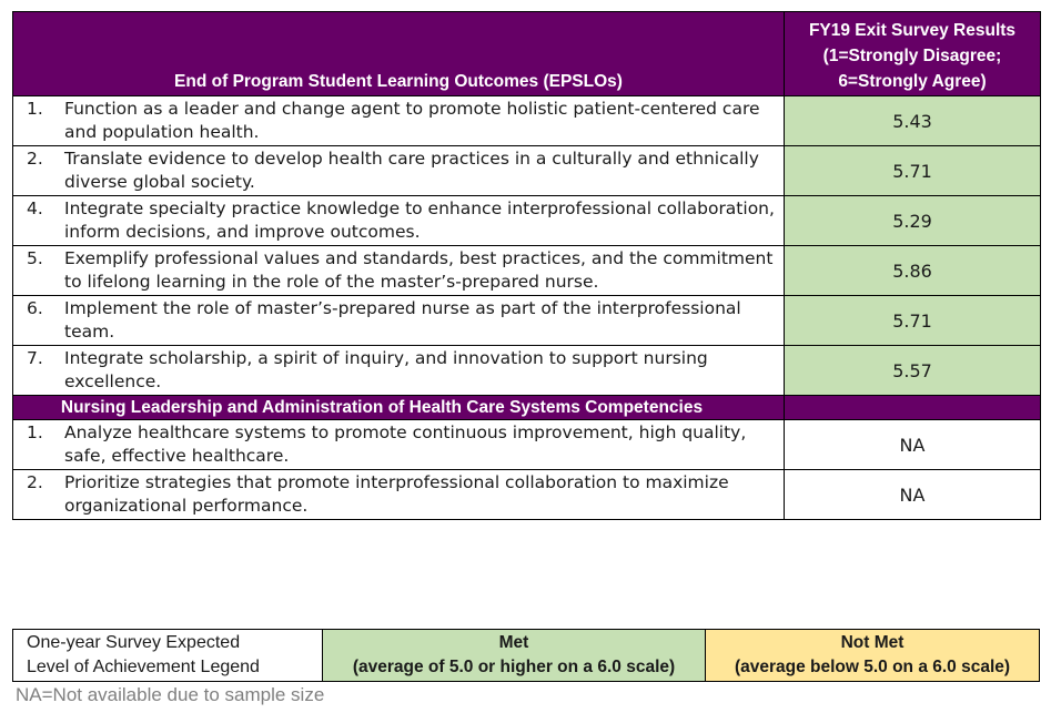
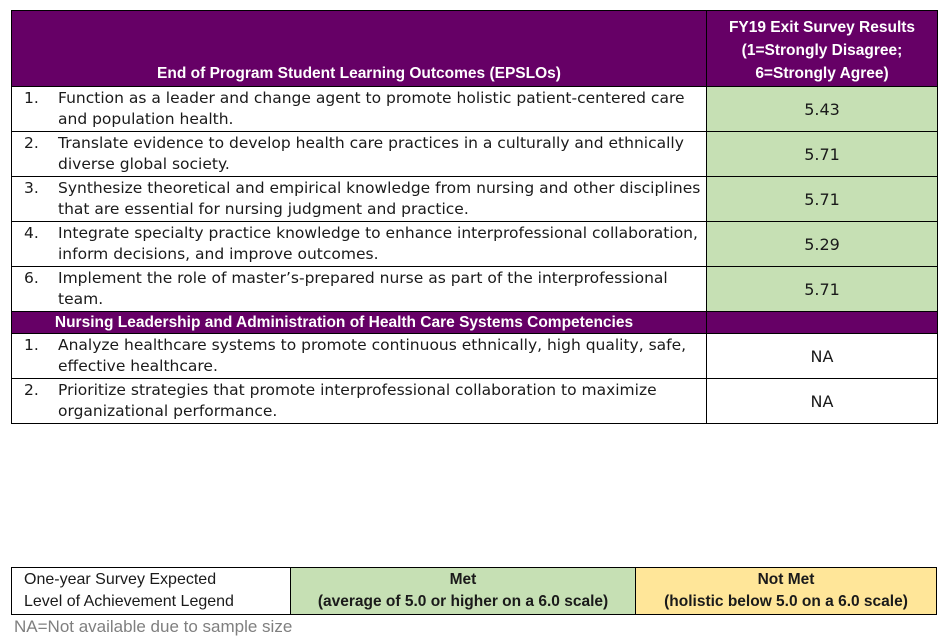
  End of Program Student Learning Outcomes (EPSLOs)	FY19 Exit Survey Results (1=Strongly Disagree; 6=Strongly Agree)
  1. Function as a leader and change agent to promote holistic patient-centered care and population health.	5.43
  2. Translate evidence to develop health care practices in a culturally and ethnically diverse global society.	5.71
+ 3. Synthesize theoretical and empirical knowledge from nursing and other disciplines that are essential for nursing judgment and practice.	5.71
  4. Integrate specialty practice knowledge to enhance interprofessional collaboration, inform decisions, and improve outcomes.	5.29
- 5. Exemplify professional values and standards, best practices, and the commitment to lifelong learning in the role of the master’s-prepared nurse.	5.86
  6. Implement the role of master’s-prepared nurse as part of the interprofessional team.	5.71
- 7. Integrate scholarship, a spirit of inquiry, and innovation to support nursing excellence.	5.57
  Nursing Leadership and Administration of Health Care Systems Competencies
- 1. Analyze healthcare systems to promote continuous improvement, high quality, safe, effective healthcare.	NA
+ 1. Analyze healthcare systems to promote continuous ethnically, high quality, safe, effective healthcare.	NA
  2. Prioritize strategies that promote interprofessional collaboration to maximize organizational performance.	NA
- One-year Survey Expected Level of Achievement Legend	Met (average of 5.0 or higher on a 6.0 scale)	Not Met (average below 5.0 on a 6.0 scale)
+ One-year Survey Expected Level of Achievement Legend	Met (average of 5.0 or higher on a 6.0 scale)	Not Met (holistic below 5.0 on a 6.0 scale)
  NA=Not available due to sample size
